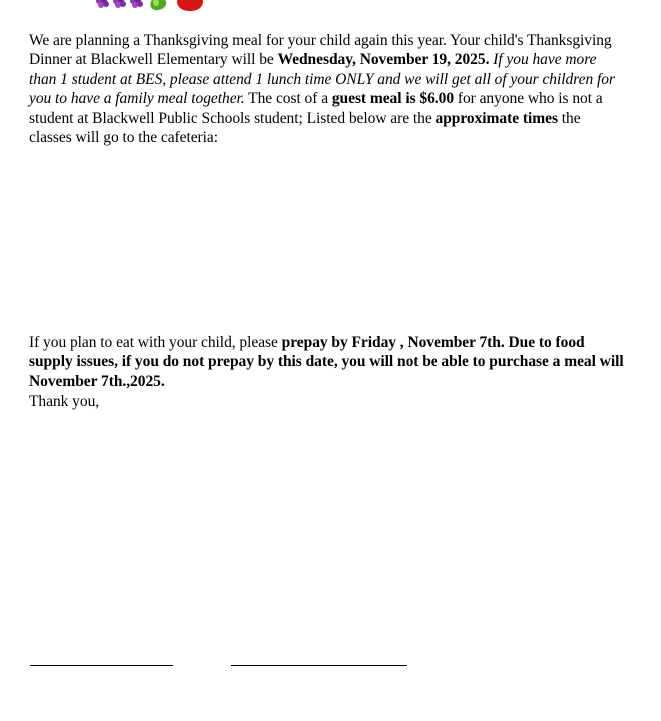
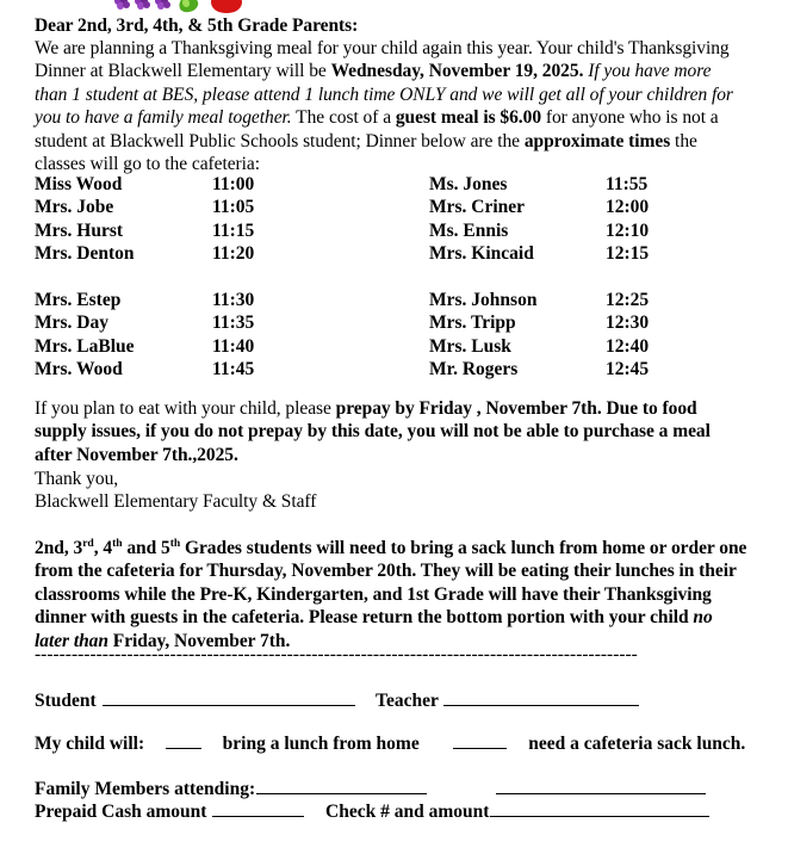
+ Dear 2nd, 3rd, 4th, & 5th Grade Parents:
- We are planning a Thanksgiving meal for your child again this year. Your child's Thanksgiving Dinner at Blackwell Elementary will be Wednesday, November 19, 2025. If you have more than 1 student at BES, please attend 1 lunch time ONLY and we will get all of your children for you to have a family meal together. The cost of a guest meal is $6.00 for anyone who is not a student at Blackwell Public Schools student; Listed below are the approximate times the classes will go to the cafeteria:
+ We are planning a Thanksgiving meal for your child again this year. Your child's Thanksgiving Dinner at Blackwell Elementary will be Wednesday, November 19, 2025. If you have more than 1 student at BES, please attend 1 lunch time ONLY and we will get all of your children for you to have a family meal together. The cost of a guest meal is $6.00 for anyone who is not a student at Blackwell Public Schools student; Dinner below are the approximate times the classes will go to the cafeteria:
+ Miss Wood	11:00	Ms. Jones	11:55
+ Mrs. Jobe	11:05	Mrs. Criner	12:00
+ Mrs. Hurst	11:15	Ms. Ennis	12:10
+ Mrs. Denton	11:20	Mrs. Kincaid	12:15
+ Mrs. Estep	11:30	Mrs. Johnson	12:25
+ Mrs. Day	11:35	Mrs. Tripp	12:30
+ Mrs. LaBlue	11:40	Mrs. Lusk	12:40
+ Mrs. Wood	11:45	Mr. Rogers	12:45
- If you plan to eat with your child, please prepay by Friday , November 7th. Due to food supply issues, if you do not prepay by this date, you will not be able to purchase a meal will November 7th.,2025.
+ If you plan to eat with your child, please prepay by Friday , November 7th. Due to food supply issues, if you do not prepay by this date, you will not be able to purchase a meal after November 7th.,2025.
  Thank you,
+ Blackwell Elementary Faculty & Staff
+ 2nd, 3rd, 4th and 5th Grades students will need to bring a sack lunch from home or order one from the cafeteria for Thursday, November 20th. They will be eating their lunches in their classrooms while the Pre-K, Kindergarten, and 1st Grade will have their Thanksgiving dinner with guests in the cafeteria. Please return the bottom portion with your child no later than Friday, November 7th.
+ --------------------------------------------------------------------------------------------------
+ Student Teacher
+ My child will: bring a lunch from home need a cafeteria sack lunch.
+ Family Members attending:
+ Prepaid Cash amount Check # and amount
